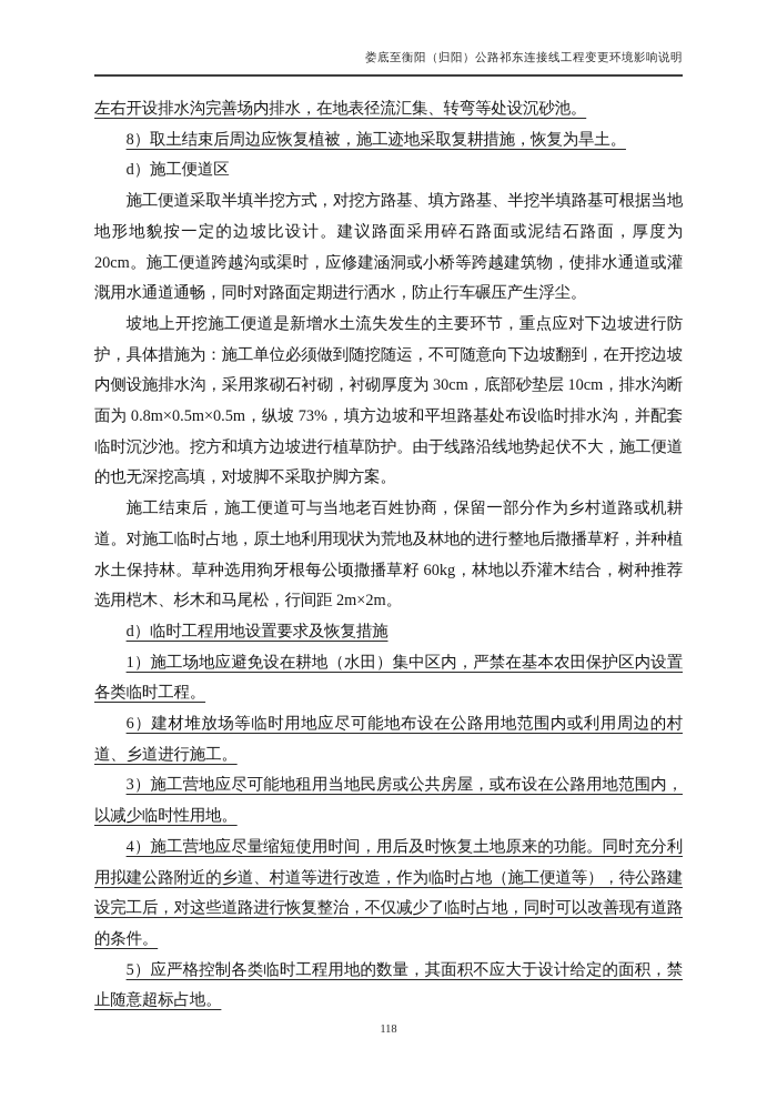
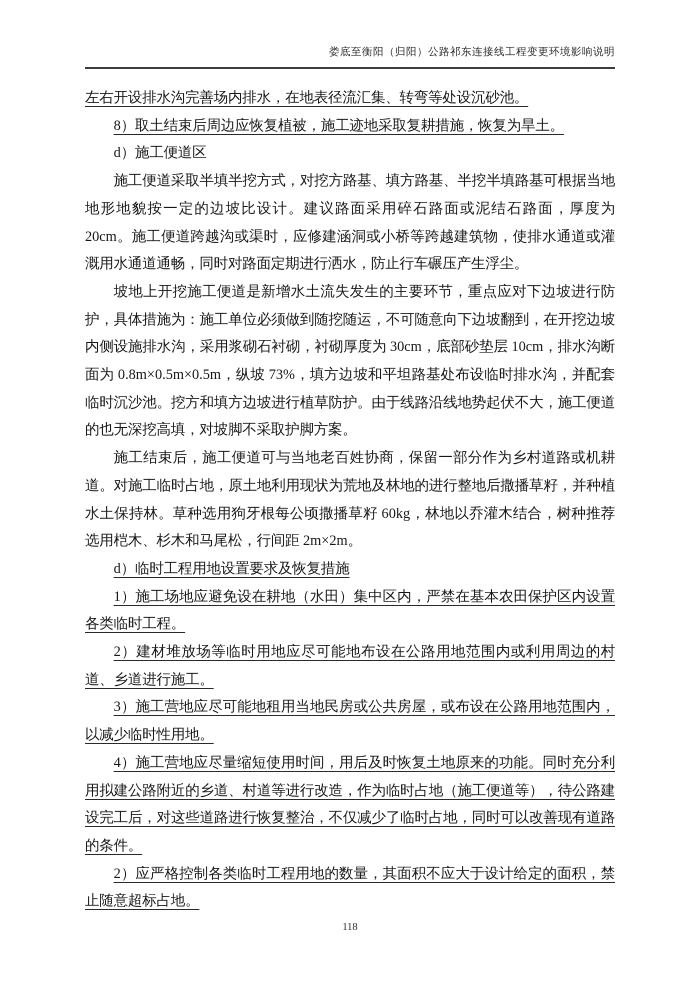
  娄底至衡阳（归阳）公路祁东连接线工程变更环境影响说明
  左右开设排水沟完善场内排水，在地表径流汇集、转弯等处设沉砂池。
  8）取土结束后周边应恢复植被，施工迹地采取复耕措施，恢复为旱土。
  d）施工便道区
  施工便道采取半填半挖方式，对挖方路基、填方路基、半挖半填路基可根据当地地形地貌按一定的边坡比设计。建议路面采用碎石路面或泥结石路面，厚度为 20cm。施工便道跨越沟或渠时，应修建涵洞或小桥等跨越建筑物，使排水通道或灌溉用水通道通畅，同时对路面定期进行洒水，防止行车碾压产生浮尘。
  坡地上开挖施工便道是新增水土流失发生的主要环节，重点应对下边坡进行防护，具体措施为：施工单位必须做到随挖随运，不可随意向下边坡翻到，在开挖边坡内侧设施排水沟，采用浆砌石衬砌，衬砌厚度为 30cm，底部砂垫层 10cm，排水沟断面为 0.8m×0.5m×0.5m，纵坡 73%，填方边坡和平坦路基处布设临时排水沟，并配套临时沉沙池。挖方和填方边坡进行植草防护。由于线路沿线地势起伏不大，施工便道的也无深挖高填，对坡脚不采取护脚方案。
  施工结束后，施工便道可与当地老百姓协商，保留一部分作为乡村道路或机耕道。对施工临时占地，原土地利用现状为荒地及林地的进行整地后撒播草籽，并种植水土保持林。草种选用狗牙根每公顷撒播草籽 60kg，林地以乔灌木结合，树种推荐选用桤木、杉木和马尾松，行间距 2m×2m。
  d）临时工程用地设置要求及恢复措施
  1）施工场地应避免设在耕地（水田）集中区内，严禁在基本农田保护区内设置各类临时工程。
- 6）建材堆放场等临时用地应尽可能地布设在公路用地范围内或利用周边的村道、乡道进行施工。
+ 2）建材堆放场等临时用地应尽可能地布设在公路用地范围内或利用周边的村道、乡道进行施工。
  3）施工营地应尽可能地租用当地民房或公共房屋，或布设在公路用地范围内，以减少临时性用地。
  4）施工营地应尽量缩短使用时间，用后及时恢复土地原来的功能。同时充分利用拟建公路附近的乡道、村道等进行改造，作为临时占地（施工便道等），待公路建设完工后，对这些道路进行恢复整治，不仅减少了临时占地，同时可以改善现有道路的条件。
- 5）应严格控制各类临时工程用地的数量，其面积不应大于设计给定的面积，禁止随意超标占地。
+ 2）应严格控制各类临时工程用地的数量，其面积不应大于设计给定的面积，禁止随意超标占地。
  118
